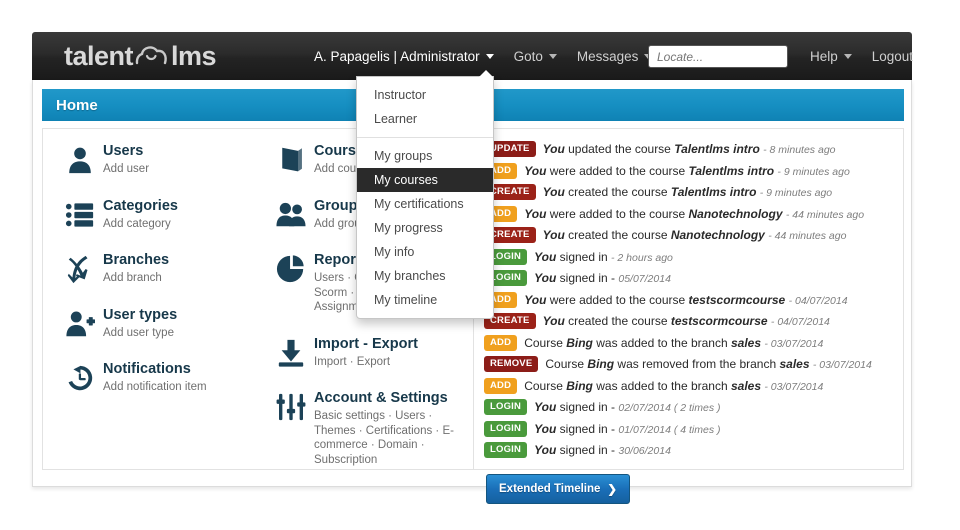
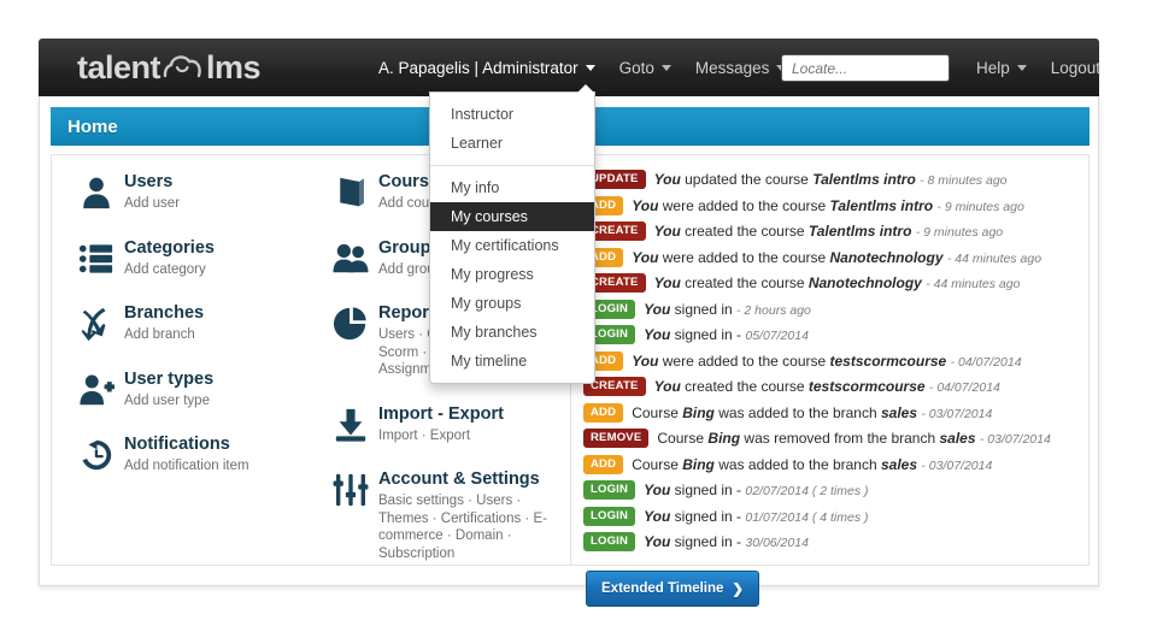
  talent
  lms
  A. Papagelis | Administrator
  Goto
  Messages
  Locate...
  Help
  Logout
  Home
  Users
  Add user
  Categories
  Add category
  Branches
  Add branch
  User types
  Add user type
  Notifications
  Add notification item
  Cours
  Group
  Add gro
  Repor
  Import - Export
  Import · Export
  Account & Settings
  Basic settings · Users · Themes · Certifications · E-commerce · Domain · Subscription
  PDATE
  You updated the course Talentlms intro - 8 minutes ago
  You were added to the course Talentlms intro - 9 minutes ago
  REATE
  You created the course Talentlms intro - 9 minutes ago
  You were added to the course Nanotechnology - 44 minutes ago
  REATE
  You created the course Nanotechnology - 44 minutes ago
  OGIN
  You signed in - 2 hours ago
  OGIN
  You signed in - 05/07/2014
  You were added to the course testscormcourse - 04/07/2014
  CREATE
  You created the course testscormcourse - 04/07/2014
  ADD
  Course Bing was added to the branch sales - 03/07/2014
  REMOVE
  Course Bing was removed from the branch sales - 03/07/2014
  ADD
  Course Bing was added to the branch sales - 03/07/2014
  LOGIN
  You signed in - 02/07/2014 ( 2 times )
  LOGIN
  You signed in - 01/07/2014 ( 4 times )
  LOGIN
  You signed in - 30/06/2014
  Extended Timeline
  ❯
  Instructor
  Learner
- My groups
+ My info
  My courses
  My certifications
  My progress
- My info
+ My groups
  My branches
  My timeline
